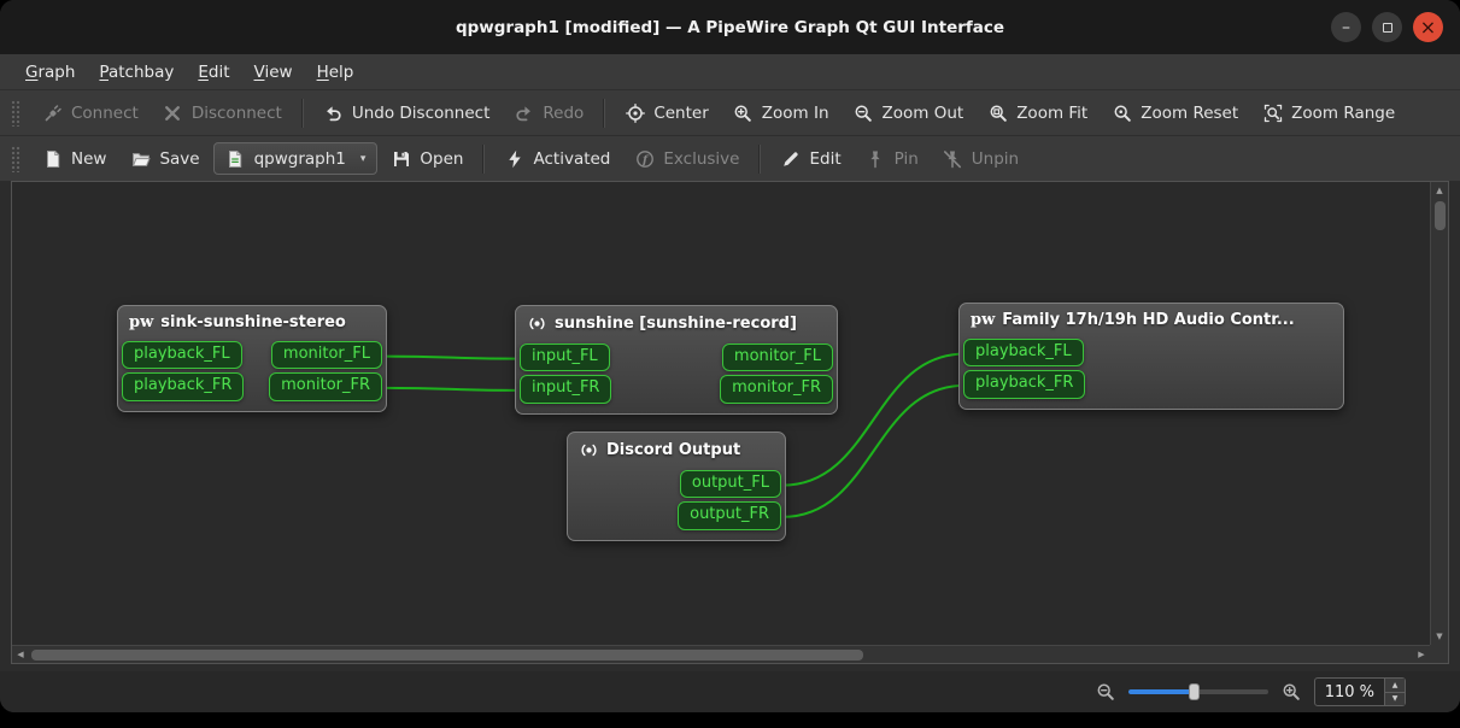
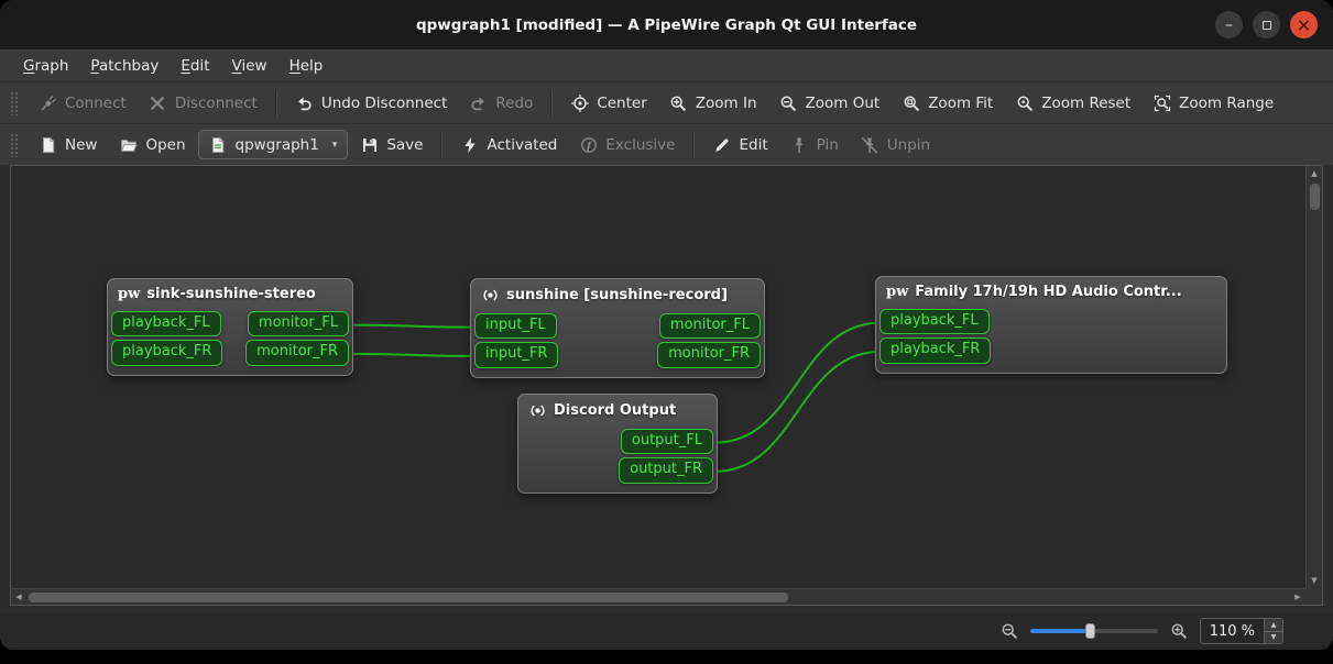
  qpwgraph1 [modified] — A PipeWire Graph Qt GUI Interface
  –
  ×
  Graph
  Patchbay
  Edit
  View
  Help
  Connect
  Disconnect
  Undo Disconnect
  Redo
  Center
  Zoom In
  Zoom Out
  Zoom Fit
  Zoom Reset
  Zoom Range
  New
- Save
+ Open
  qpwgraph1
  ▾
- Open
+ Save
  Activated
  f
  Exclusive
  Edit
  Pin
  Unpin
  ▲
  ▼
  ◀
  ▶
  pw
  sink-sunshine-stereo
  playback_FL
  monitor_FL
  playback_FR
  monitor_FR
  sunshine [sunshine-record]
  input_FL
  monitor_FL
  input_FR
  monitor_FR
  pw
  Family 17h/19h HD Audio Contr...
  playback_FL
  playback_FR
  Discord Output
  output_FL
  output_FR
  110 %
